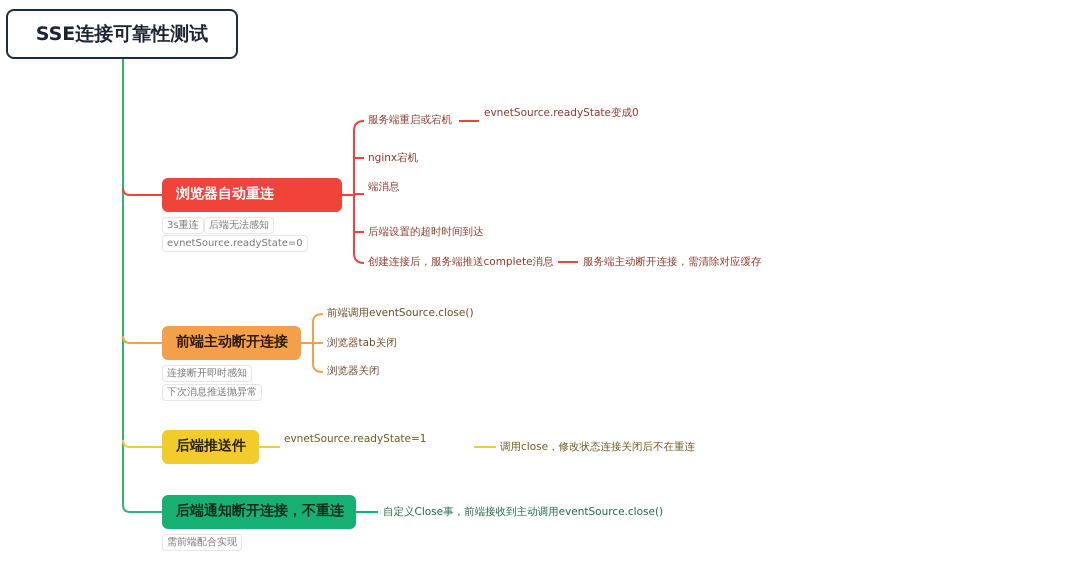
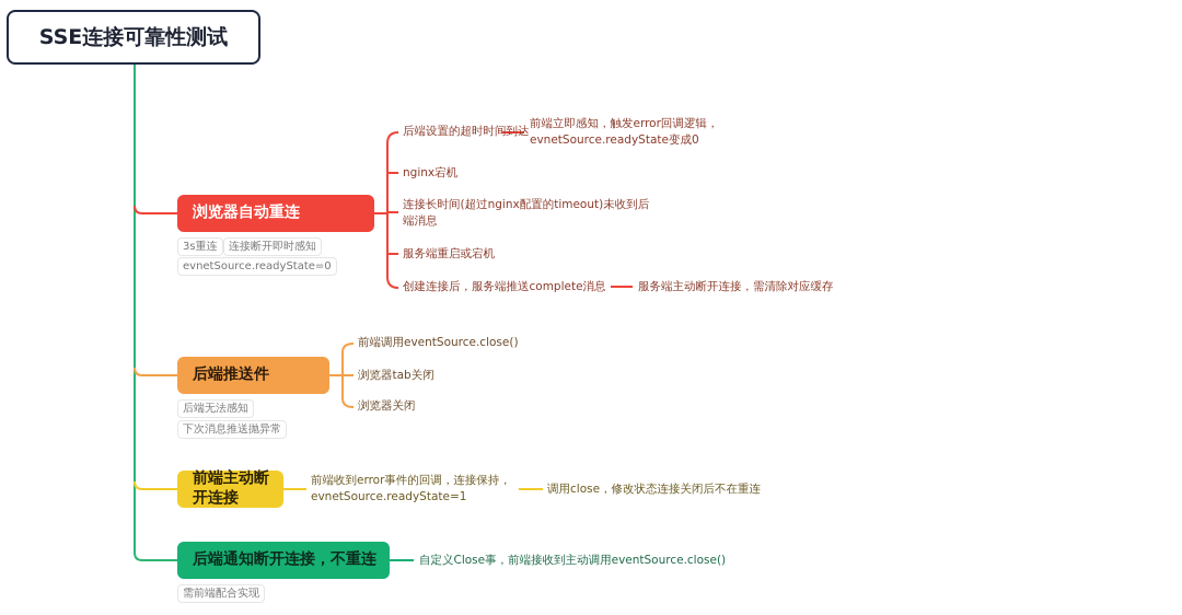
  SSE连接可靠性测试
  浏览器自动重连
  3s重连
- 后端无法感知
+ 连接断开即时感知
  evnetSource.readyState=0
- 服务端重启或宕机
+ 后端设置的超时时间到达
+ 前端立即感知，触发error回调逻辑，
  evnetSource.readyState变成0
  nginx宕机
+ 连接长时间(超过nginx配置的timeout)未收到后
  端消息
- 后端设置的超时时间到达
+ 服务端重启或宕机
  创建连接后，服务端推送complete消息
  服务端主动断开连接，需清除对应缓存
- 前端主动断开连接
+ 后端推送件
- 连接断开即时感知
+ 后端无法感知
  下次消息推送抛异常
  前端调用eventSource.close()
  浏览器tab关闭
  浏览器关闭
- 后端推送件
+ 前端主动断开连接
+ 前端收到error事件的回调，连接保持，
  evnetSource.readyState=1
  调用close，修改状态连接关闭后不在重连
  后端通知断开连接，不重连
  需前端配合实现
  自定义Close事，前端接收到主动调用eventSource.close()
